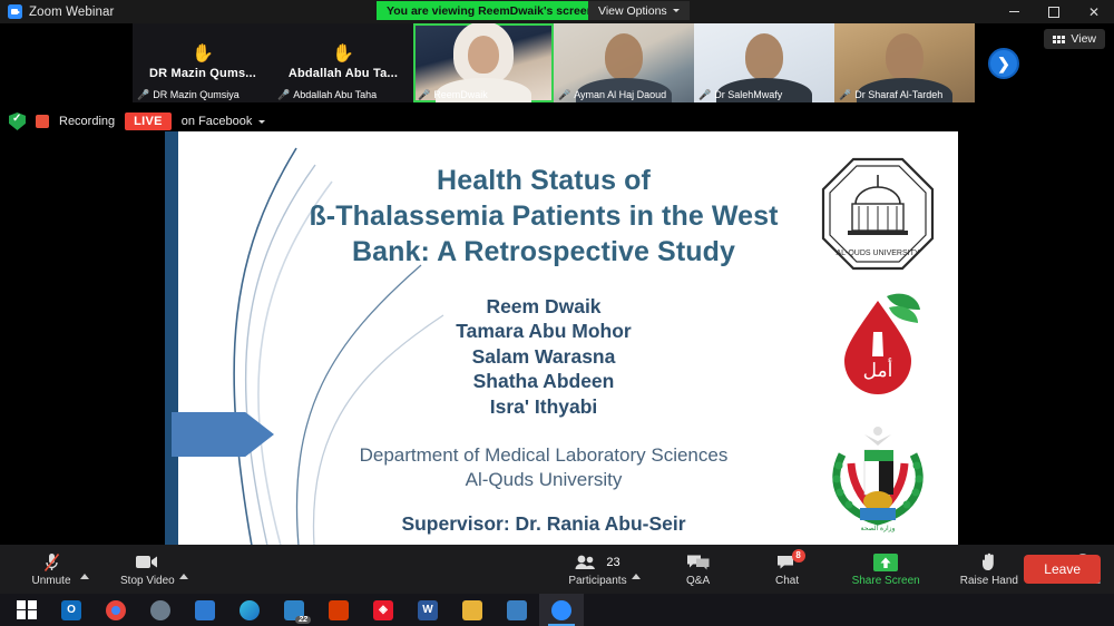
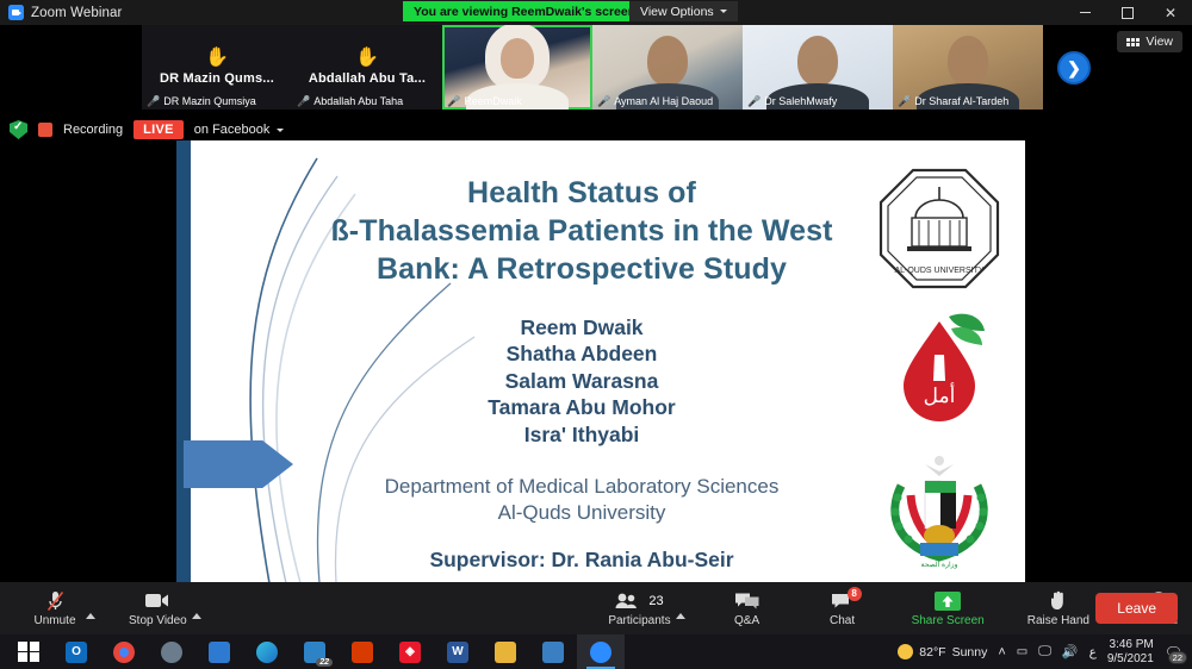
  Zoom Webinar
  You are viewing ReemDwaik's scree
  View Options
  ✕
  ✋
  DR Mazin Qums...
  🎤
  DR Mazin Qumsiya
  ✋
  Abdallah Abu Ta...
  🎤
  Abdallah Abu Taha
  🎤
  ReemDwaik
  🎤
  Ayman Al Haj Daoud
  🎤
  Dr SalehMwafy
  🎤
  Dr Sharaf Al-Tardeh
  View
  ❯
  Recording
  LIVE
  on Facebook
  Health Status of
  ß-Thalassemia Patients in the West
  Bank: A Retrospective Study
  Reem Dwaik
- Tamara Abu Mohor
+ Shatha Abdeen
  Salam Warasna
- Shatha Abdeen
+ Tamara Abu Mohor
  Isra' Ithyabi
  Department of Medical Laboratory Sciences
  Al-Quds University
  Supervisor: Dr. Rania Abu-Seir
  أمل
  Unmute
  Stop Video
  23
  Participants
  Q&A
  8
  Chat
  Share Screen
  Raise Hand
  Leave
  O
  ◈
  W
+ 82°F
+ Sunny
+ ˄
+ ▭
+ 🖵
+ 🔊
+ ع
+ 3:46 PM
+ 9/5/2021
+ 22
